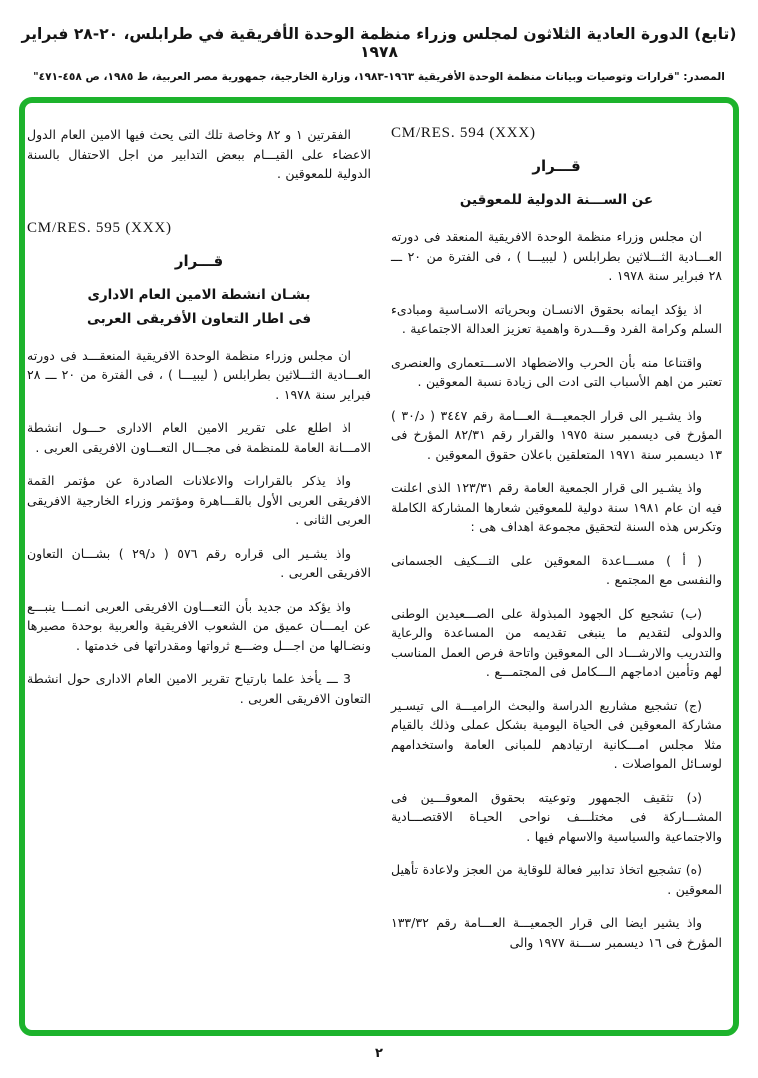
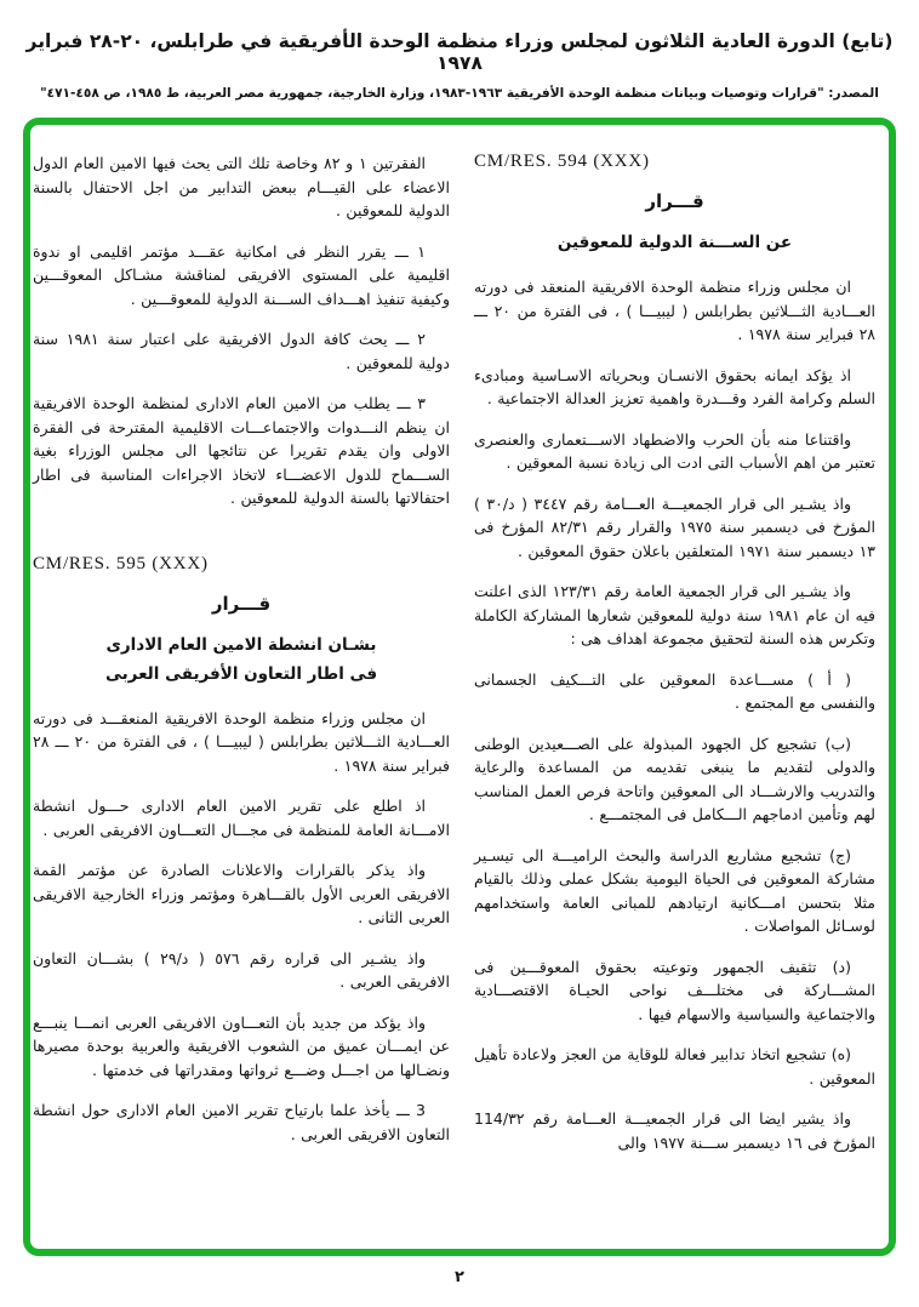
  (تابع) الدورة العادية الثلاثون لمجلس وزراء منظمة الوحدة الأفريقية في طرابلس، ٢٠-٢٨ فبراير ١٩٧٨
  المصدر: "قرارات وتوصيات وبيانات منظمة الوحدة الأفريقية ١٩٦٣-١٩٨٣، وزارة الخارجية، جمهورية مصر العربية، ط ١٩٨٥، ص ٤٥٨-٤٧١"
  CM/RES. 594 (XXX)
  قـــرار
  عن الســـنة الدولية للمعوقين
  ان مجلس وزراء منظمة الوحدة الافريقية المنعقد فى دورته العـــادية الثـــلاثين بطرابلس ( ليبيـــا ) ، فى الفترة من ٢٠ ـــ ٢٨ فبراير سنة ١٩٧٨ .
  اذ يؤكد ايمانه بحقوق الانسـان وبحرياته الاسـاسية ومبادىء السلم وكرامة الفرد وقـــدرة واهمية تعزيز العدالة الاجتماعية .
  واقتناعا منه بأن الحرب والاضطهاد الاســـتعمارى والعنصرى تعتبر من اهم الأسباب التى ادت الى زيادة نسبة المعوقين .
  واذ يشـير الى قرار الجمعيـــة العـــامة رقم ٣٤٤٧ ( د/٣٠ ) المؤرخ فى ديسمبر سنة ١٩٧٥ والقرار رقم ٨٢/٣١ المؤرخ فى ١٣ ديسمبر سنة ١٩٧١ المتعلقين باعلان حقوق المعوقين .
  واذ يشـير الى قرار الجمعية العامة رقم ١٢٣/٣١ الذى اعلنت فيه ان عام ١٩٨١ سنة دولية للمعوقين شعارها المشاركة الكاملة وتكرس هذه السنة لتحقيق مجموعة اهداف هى :
  ( أ ) مســـاعدة المعوقين على التـــكيف الجسمانى والنفسى مع المجتمع .
  (ب) تشجيع كل الجهود المبذولة على الصـــعيدين الوطنى والدولى لتقديم ما ينبغى تقديمه من المساعدة والرعاية والتدريب والارشـــاد الى المعوقين واتاحة فرص العمل المناسب لهم وتأمين ادماجهم الـــكامل فى المجتمـــع .
- (ج) تشجيع مشاريع الدراسة والبحث الراميـــة الى تيسـير مشاركة المعوقين فى الحياة اليومية بشكل عملى وذلك بالقيام مثلا مجلس امـــكانية ارتيادهم للمبانى العامة واستخدامهم لوسـائل المواصلات .
+ (ج) تشجيع مشاريع الدراسة والبحث الراميـــة الى تيسـير مشاركة المعوقين فى الحياة اليومية بشكل عملى وذلك بالقيام مثلا بتحسن امـــكانية ارتيادهم للمبانى العامة واستخدامهم لوسـائل المواصلات .
  (د) تثقيف الجمهور وتوعيته بحقوق المعوقـــين فى المشـــاركة فى مختلـــف نواحى الحيـاة الاقتصـــادية والاجتماعية والسياسية والاسهام فيها .
  (ه) تشجيع اتخاذ تدابير فعالة للوقاية من العجز ولاعادة تأهيل المعوقين .
- واذ يشير ايضا الى قرار الجمعيـــة العـــامة رقم ١٣٣/٣٢ المؤرخ فى ١٦ ديسمبر ســـنة ١٩٧٧ والى
+ واذ يشير ايضا الى قرار الجمعيـــة العـــامة رقم 114/٣٢ المؤرخ فى ١٦ ديسمبر ســـنة ١٩٧٧ والى
  الفقرتين ١ و ٨٢ وخاصة تلك التى يحث فيها الامين العام الدول الاعضاء على القيـــام ببعض التدابير من اجل الاحتفال بالسنة الدولية للمعوقين .
+ ١ ـــ يقرر النظر فى امكانية عقـــد مؤتمر اقليمى او ندوة اقليمية على المستوى الافريقى لمناقشة مشـاكل المعوقـــين وكيفية تنفيذ اهـــداف الســـنة الدولية للمعوقـــين .
+ ٢ ـــ يحث كافة الدول الافريقية على اعتبار سنة ١٩٨١ سنة دولية للمعوقين .
+ ٣ ـــ يطلب من الامين العام الادارى لمنظمة الوحدة الافريقية ان ينظم النـــدوات والاجتماعـــات الاقليمية المقترحة فى الفقرة الاولى وان يقدم تقريرا عن نتائجها الى مجلس الوزراء بغية الســـماح للدول الاعضـــاء لاتخاذ الاجراءات المناسبة فى اطار احتفالاتها بالسنة الدولية للمعوقين .
  CM/RES. 595 (XXX)
  قـــرار
  بشـان انشطة الامين العام الادارى
  فى اطار التعاون الأفريقى العربى
  ان مجلس وزراء منظمة الوحدة الافريقية المنعقـــد فى دورته العـــادية الثـــلاثين بطرابلس ( ليبيـــا ) ، فى الفترة من ٢٠ ـــ ٢٨ فبراير سنة ١٩٧٨ .
  اذ اطلع على تقرير الامين العام الادارى حـــول انشطة الامـــانة العامة للمنظمة فى مجـــال التعـــاون الافريقى العربى .
  واذ يذكر بالقرارات والاعلانات الصادرة عن مؤتمر القمة الافريقى العربى الأول بالقـــاهرة ومؤتمر وزراء الخارجية الافريقى العربى الثانى .
  واذ يشـير الى قراره رقم ٥٧٦ ( د/٢٩ ) بشـــان التعاون الافريقى العربى .
  واذ يؤكد من جديد بأن التعـــاون الافريقى العربى انمـــا ينبـــع عن ايمـــان عميق من الشعوب الافريقية والعربية بوحدة مصيرها ونضـالها من اجـــل وضـــع ثرواتها ومقدراتها فى خدمتها .
  3 ـــ يأخذ علما بارتياح تقرير الامين العام الادارى حول انشطة التعاون الافريقى العربى .
  ٢
